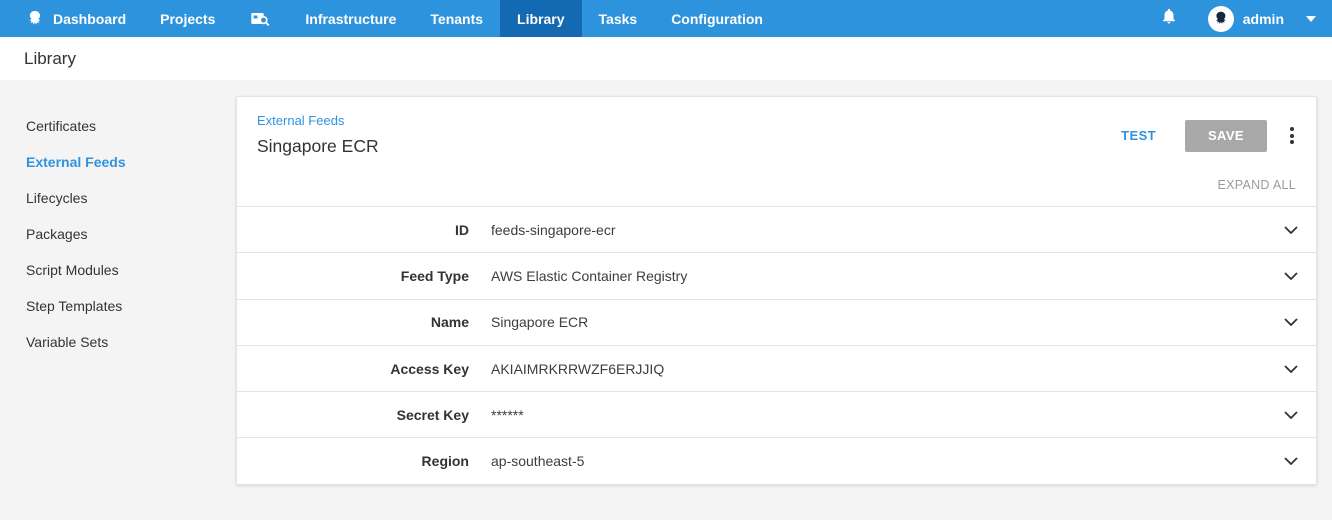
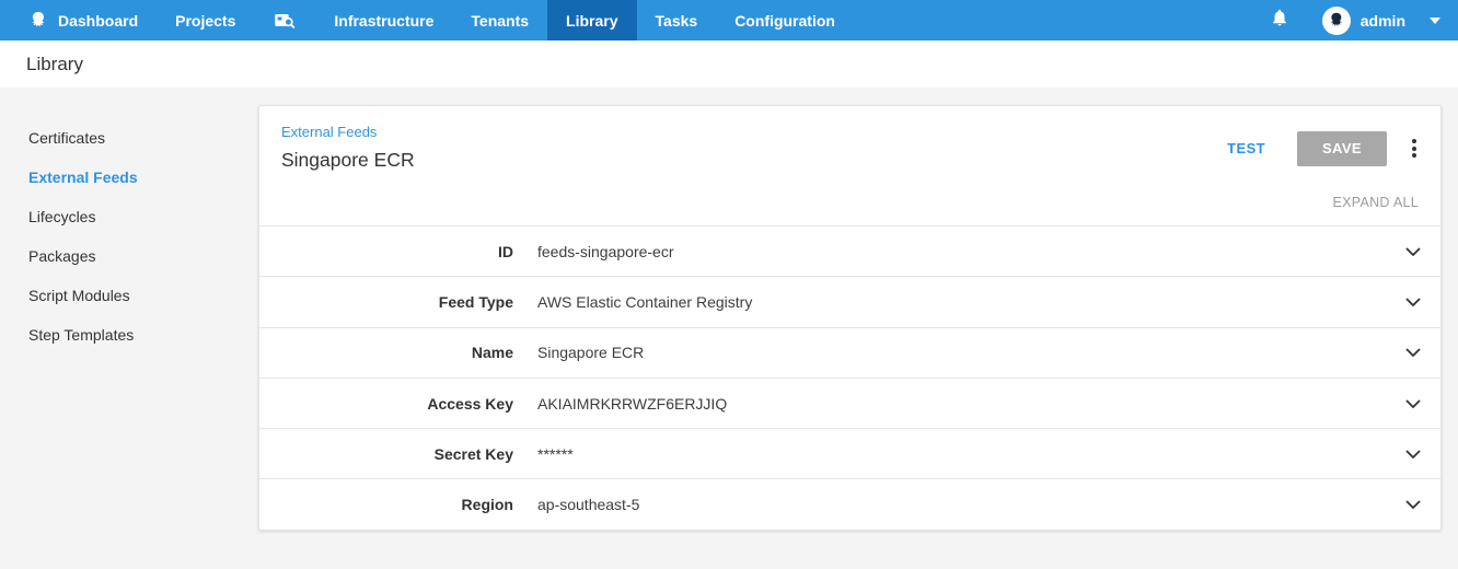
  Dashboard
  Projects
  Infrastructure
  Tenants
  Library
  Tasks
  Configuration
  admin
  Library
  Certificates
  External Feeds
  Lifecycles
  Packages
  Script Modules
  Step Templates
- Variable Sets
  External Feeds
  Singapore ECR
  TEST
  SAVE
  EXPAND ALL
  ID
  feeds-singapore-ecr
  Feed Type
  AWS Elastic Container Registry
  Name
  Singapore ECR
  Access Key
  AKIAIMRKRRWZF6ERJJIQ
  Secret Key
  ******
  Region
  ap-southeast-5
